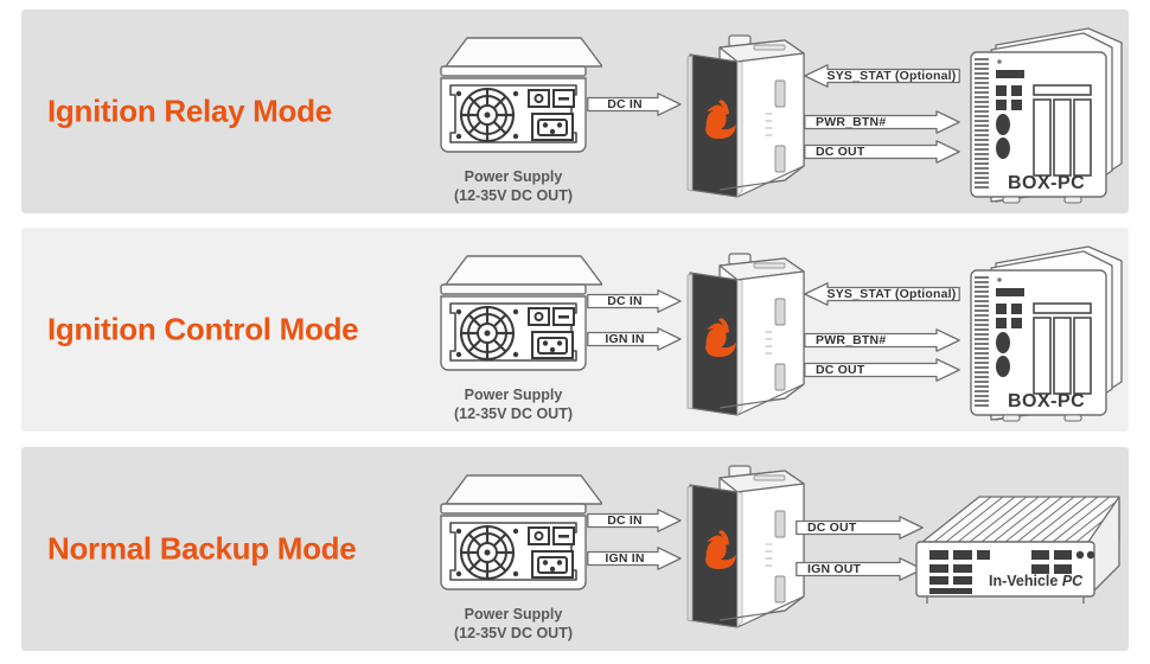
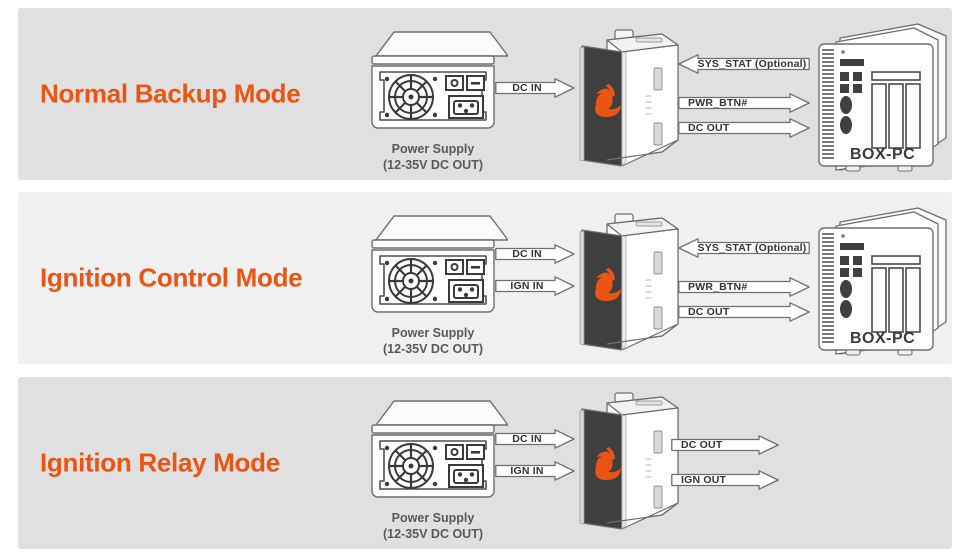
- Ignition Relay Mode
+ Normal Backup Mode
  Power Supply
  (12-35V DC OUT)
  DC IN
  SYS_STAT (Optional)
  PWR_BTN#
  DC OUT
  BOX-PC
  Ignition Control Mode
  Power Supply
  (12-35V DC OUT)
  DC IN
  IGN IN
  SYS_STAT (Optional)
  PWR_BTN#
  DC OUT
  BOX-PC
- Normal Backup Mode
+ Ignition Relay Mode
  Power Supply
  (12-35V DC OUT)
  DC IN
  IGN IN
  DC OUT
  IGN OUT
- In-Vehicle PC
